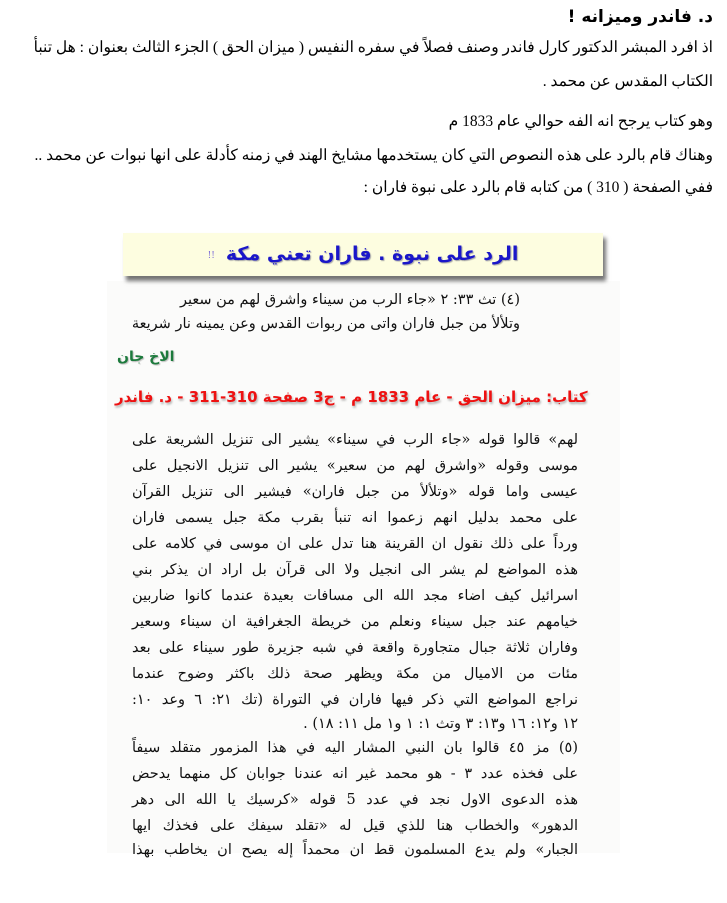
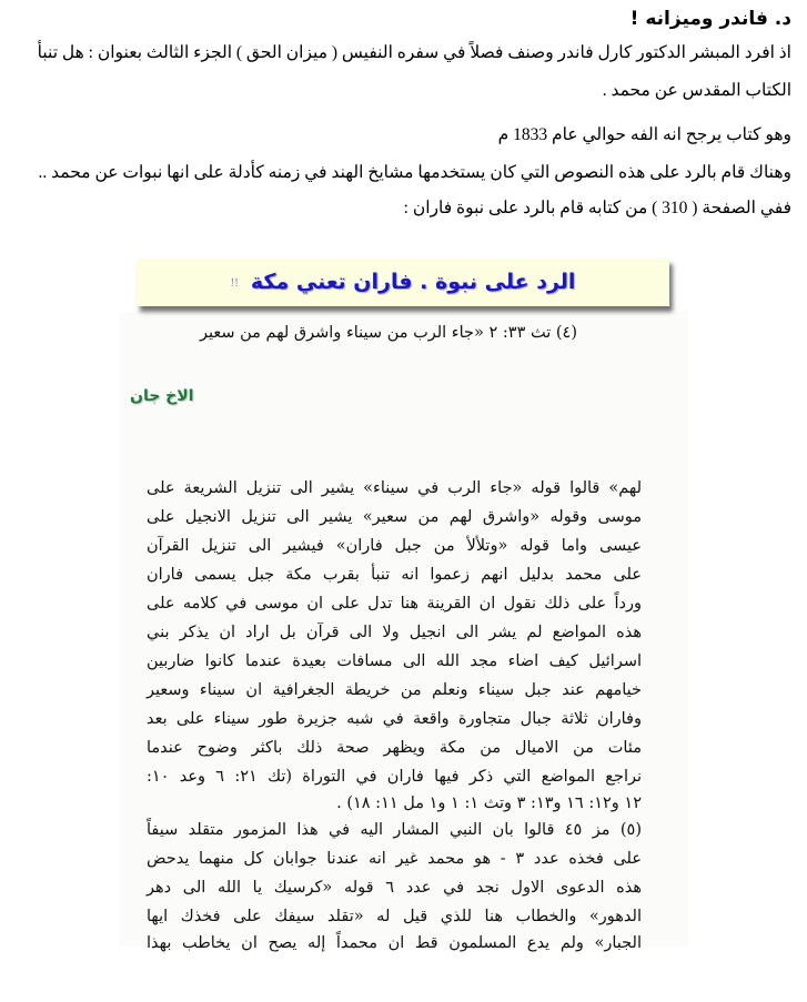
  د. فاندر وميزانه !
  اذ افرد المبشر الدكتور كارل فاندر وصنف فصلاً في سفره النفيس ( ميزان الحق ) الجزء الثالث بعنوان : هل تنبأ
  الكتاب المقدس عن محمد .
  وهو كتاب يرجح انه الفه حوالي عام 1833 م
  وهناك قام بالرد على هذه النصوص التي كان يستخدمها مشايخ الهند في زمنه كأدلة على انها نبوات عن محمد ..
  ففي الصفحة ( 310 ) من كتابه قام بالرد على نبوة فاران :
  (٤) تث ٣٣: ٢ «جاء الرب من سيناء واشرق لهم من سعير
- وتلألأ من جبل فاران واتى من ربوات القدس وعن يمينه نار شريعة
  الاخ جان
- كتاب: ميزان الحق - عام 1833 م - ج3 صفحة 310-311 - د. فاندر
  لهم» قالوا قوله «جاء الرب في سيناء» يشير الى تنزيل الشريعة على
  موسى وقوله «واشرق لهم من سعير» يشير الى تنزيل الانجيل على
  عيسى واما قوله «وتلألأ من جبل فاران» فيشير الى تنزيل القرآن
  على محمد بدليل انهم زعموا انه تنبأ بقرب مكة جبل يسمى فاران
  ورداً على ذلك نقول ان القرينة هنا تدل على ان موسى في كلامه على
  هذه المواضع لم يشر الى انجيل ولا الى قرآن بل اراد ان يذكر بني
  اسرائيل كيف اضاء مجد الله الى مسافات بعيدة عندما كانوا ضاربين
  خيامهم عند جبل سيناء ونعلم من خريطة الجغرافية ان سيناء وسعير
  وفاران ثلاثة جبال متجاورة واقعة في شبه جزيرة طور سيناء على بعد
  مئات من الاميال من مكة ويظهر صحة ذلك باكثر وضوح عندما
  نراجع المواضع التي ذكر فيها فاران في التوراة (تك ٢١: ٦ وعد ١٠:
  ١٢ و١٢: ١٦ و١٣: ٣ وتث ١: ١ و١ مل ١١: ١٨) .
  (٥) مز ٤٥ قالوا بان النبي المشار اليه في هذا المزمور متقلد سيفاً
  على فخذه عدد ٣ - هو محمد غير انه عندنا جوابان كل منهما يدحض
- هذه الدعوى الاول نجد في عدد 5 قوله «كرسيك يا الله الى دهر
+ هذه الدعوى الاول نجد في عدد ٦ قوله «كرسيك يا الله الى دهر
  الدهور» والخطاب هنا للذي قيل له «تقلد سيفك على فخذك ايها
  الجبار» ولم يدع المسلمون قط ان محمداً إله يصح ان يخاطب بهذا
  الرد على نبوة . فاران تعني مكة !!
